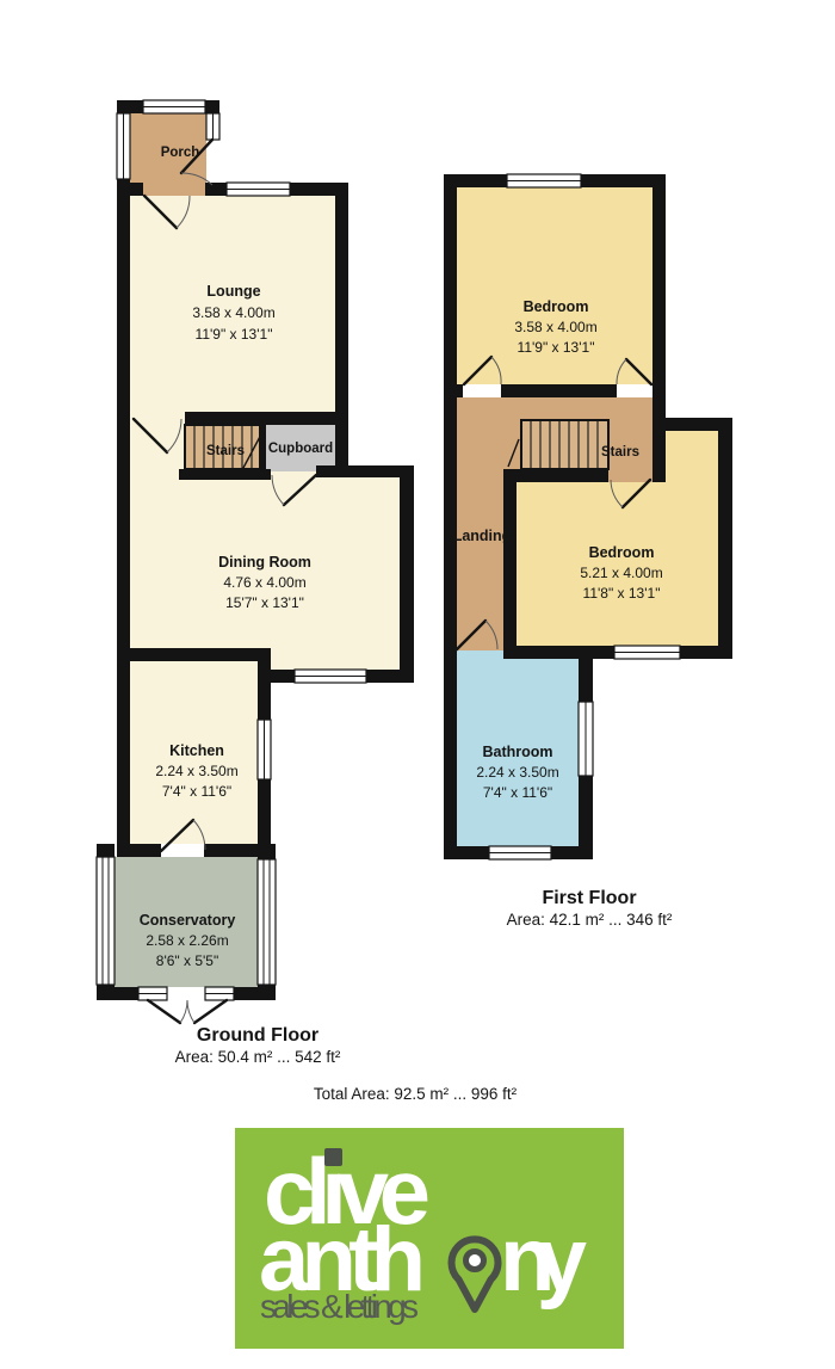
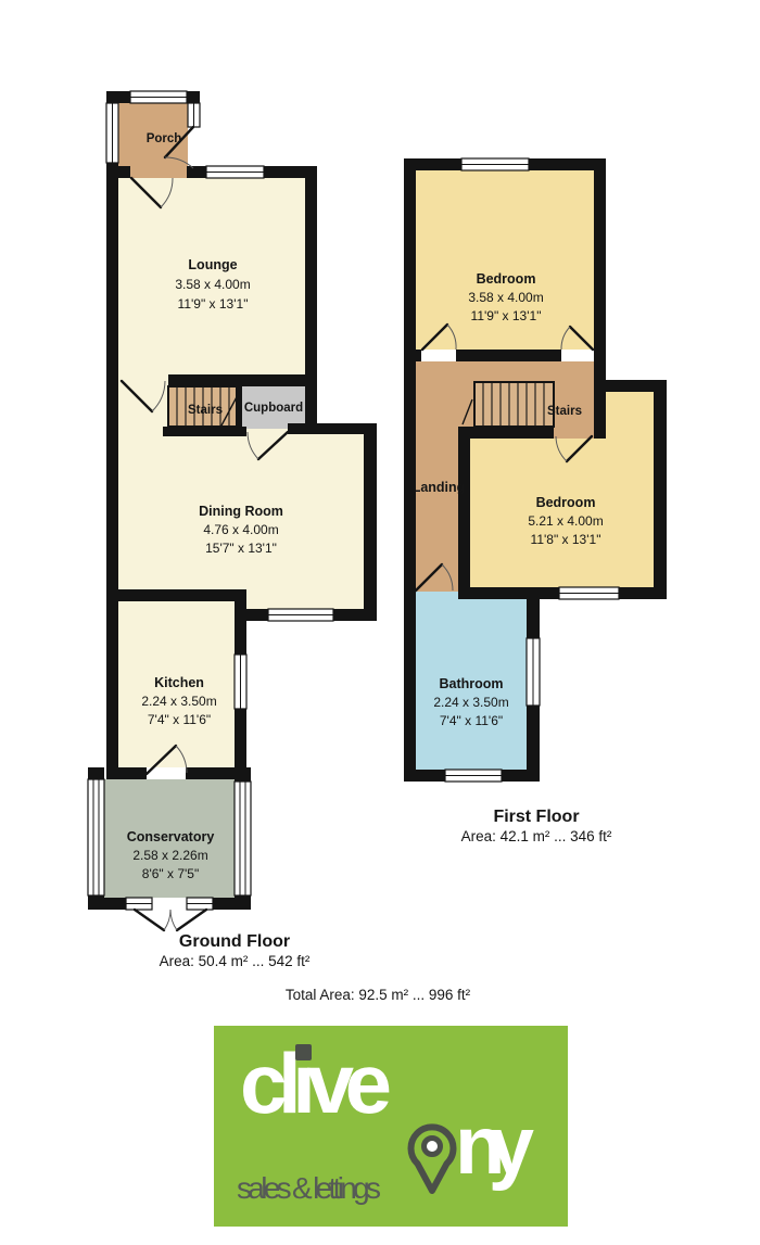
  Porch
  Lounge
  3.58 x 4.00m
  11'9" x 13'1"
  Stairs
  Cupboard
  Dining Room
  4.76 x 4.00m
  15'7" x 13'1"
  Kitchen
  2.24 x 3.50m
  7'4" x 11'6"
  Conservatory
  2.58 x 2.26m
- 8'6" x 5'5"
+ 8'6" x 7'5"
  Ground Floor
  Area: 50.4 m² ... 542 ft²
  Bedroom
  3.58 x 4.00m
  11'9" x 13'1"
  Stairs
  Landing
  Bedroom
  5.21 x 4.00m
  11'8" x 13'1"
  Bathroom
  2.24 x 3.50m
  7'4" x 11'6"
  First Floor
  Area: 42.1 m² ... 346 ft²
  Total Area: 92.5 m² ... 996 ft²
  clive
- anth
  ny
  sales & lettings
